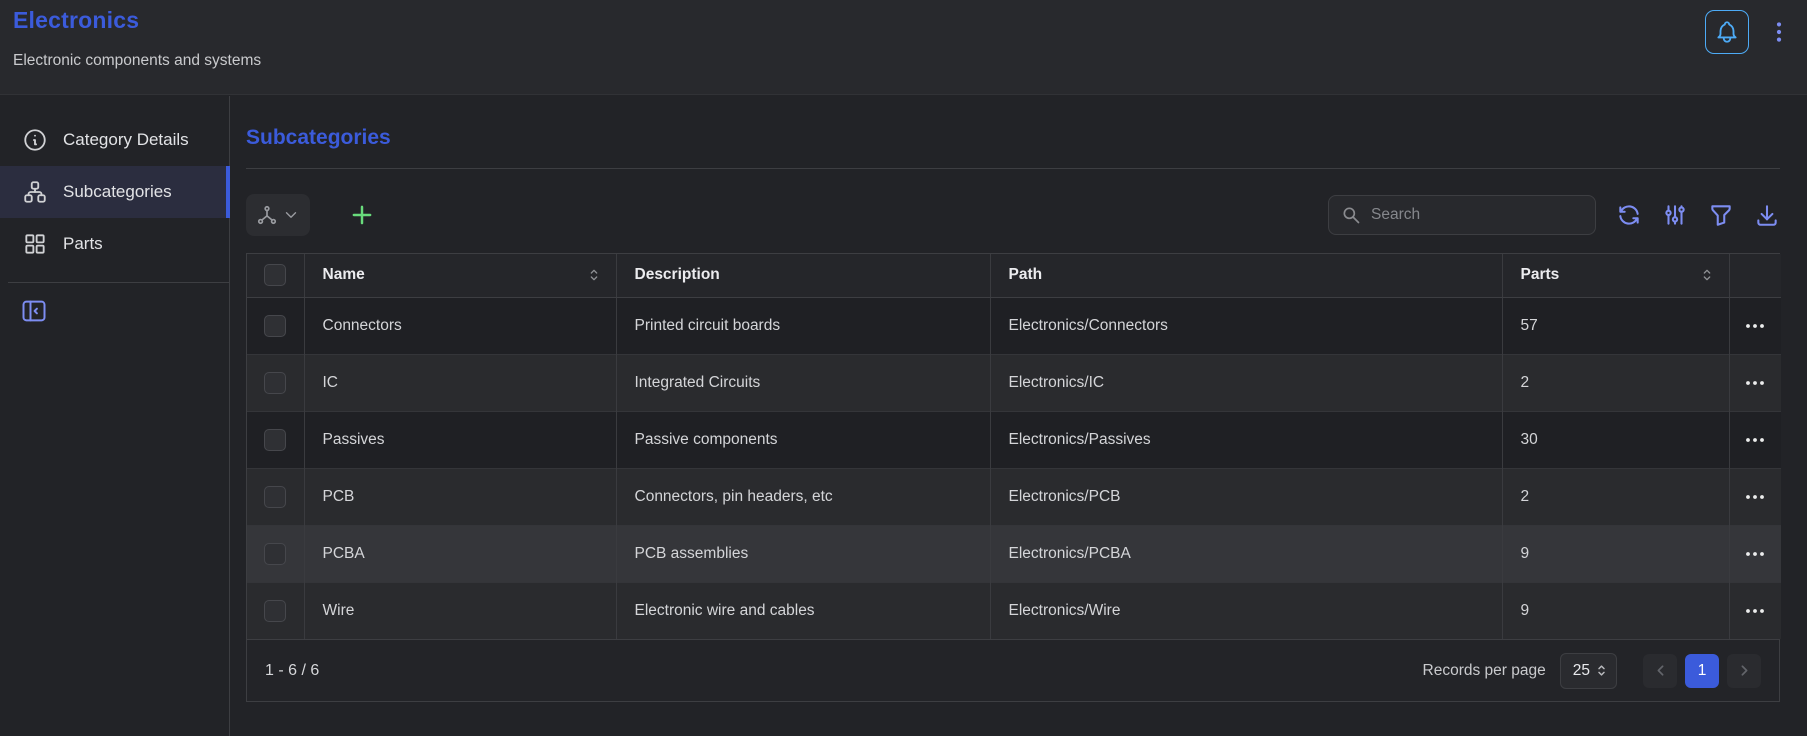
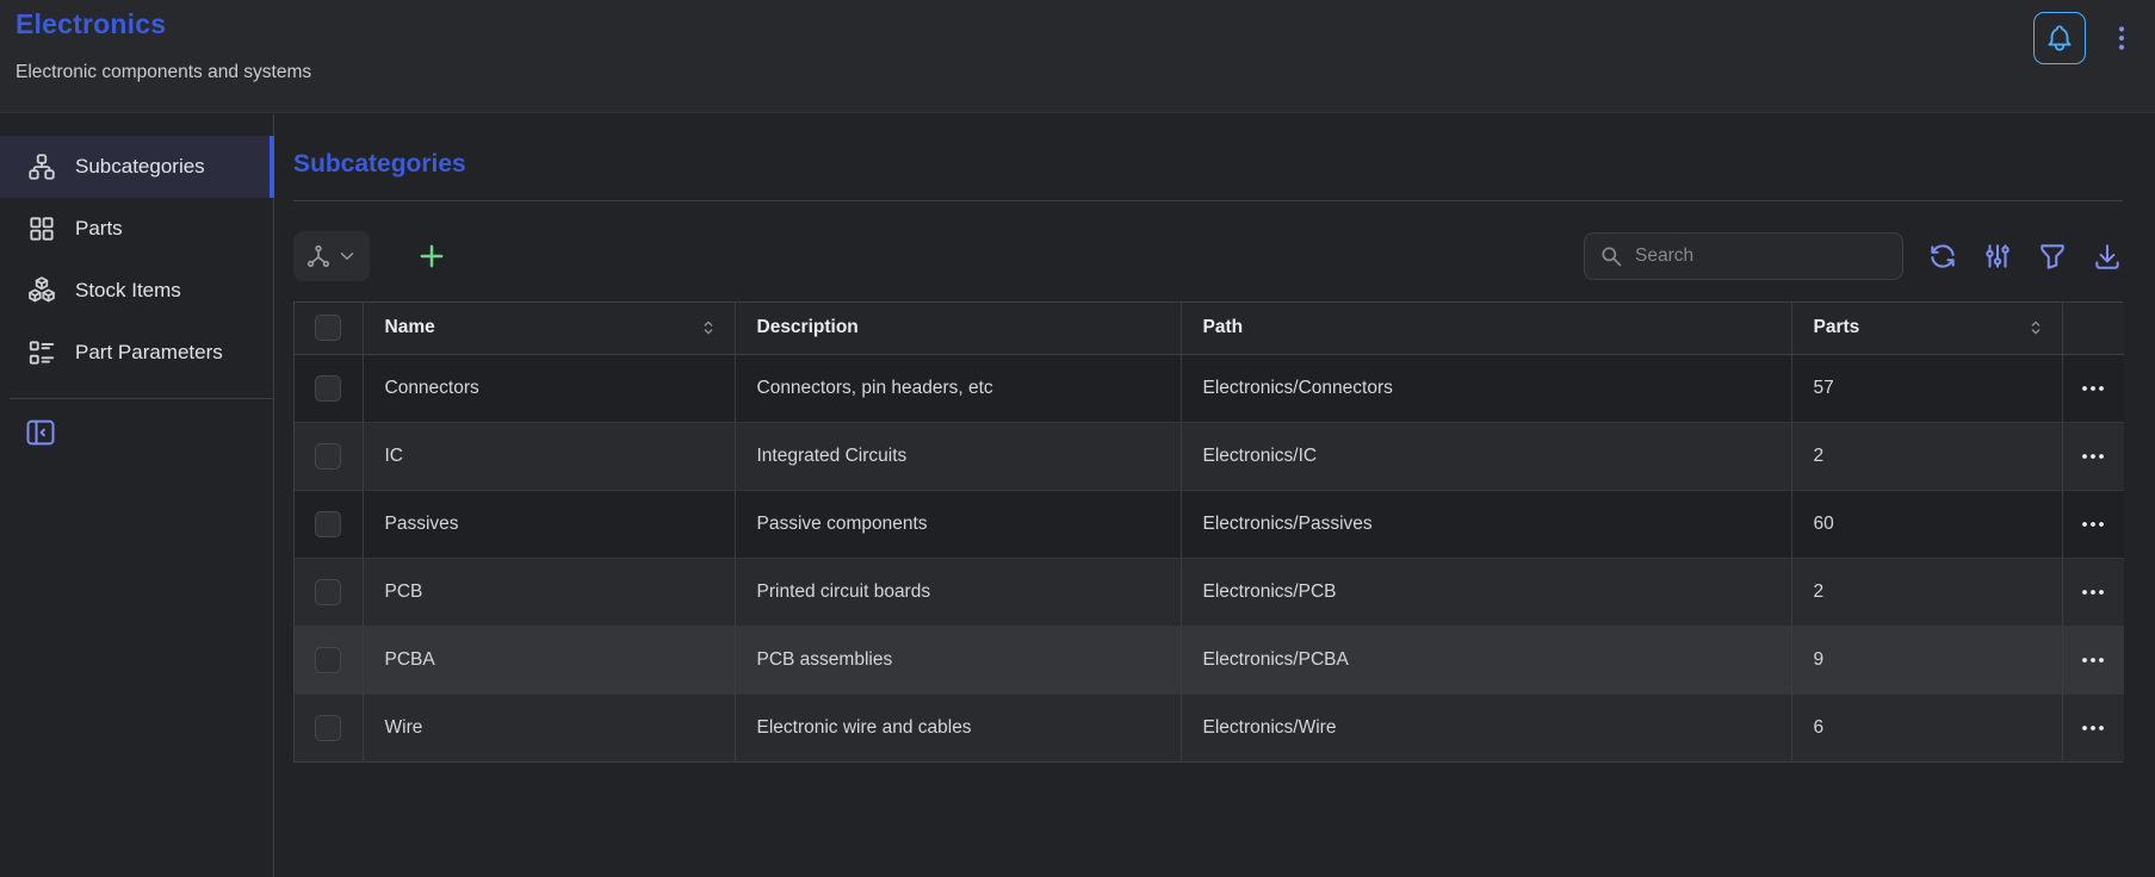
  Electronics
  Electronic components and systems
- Category Details
  Subcategories
  Parts
+ Stock Items
+ Part Parameters
  Subcategories
  Search
  	Name	Description	Path	Parts
- 	Connectors	Printed circuit boards	Electronics/Connectors	57
+ 	Connectors	Connectors, pin headers, etc	Electronics/Connectors	57
  	IC	Integrated Circuits	Electronics/IC	2
- 	Passives	Passive components	Electronics/Passives	30
+ 	Passives	Passive components	Electronics/Passives	60
- 	PCB	Connectors, pin headers, etc	Electronics/PCB	2
+ 	PCB	Printed circuit boards	Electronics/PCB	2
  	PCBA	PCB assemblies	Electronics/PCBA	9
- 	Wire	Electronic wire and cables	Electronics/Wire	9
+ 	Wire	Electronic wire and cables	Electronics/Wire	6
- 1 - 6 / 6
- Records per page
- 25
- 1
